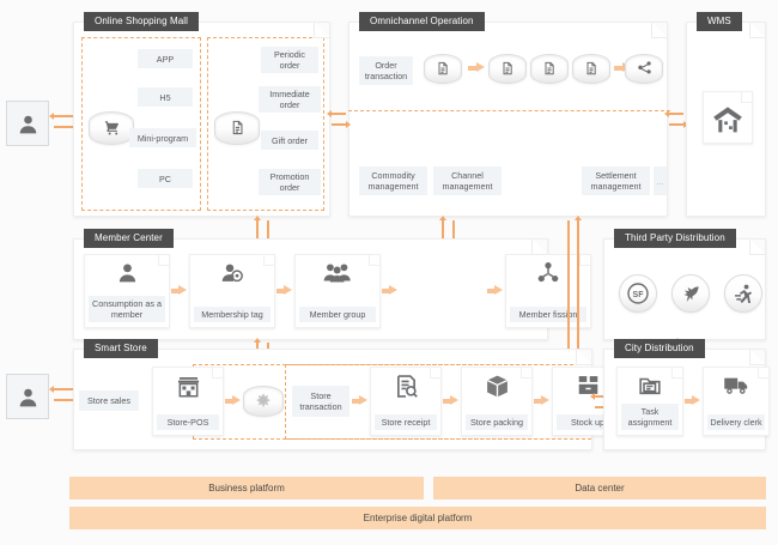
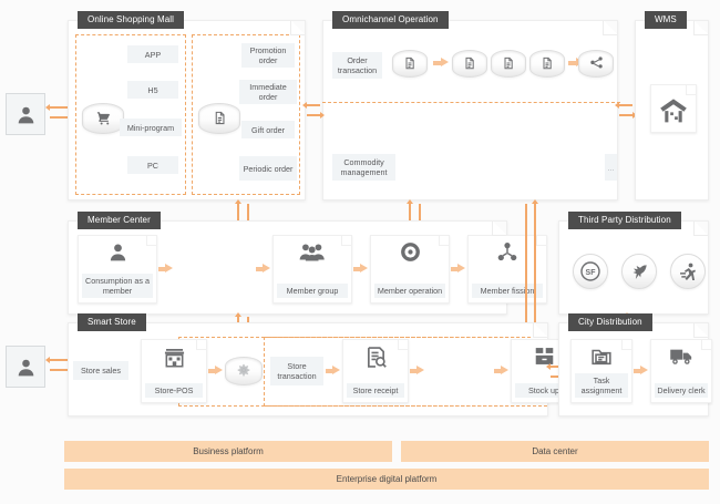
  Online Shopping Mall
  APP
  H5
  Mini-program
  PC
- Periodic order
+ Promotion order
  Immediate order
  Gift order
- Promotion order
+ Periodic order
  Omnichannel Operation
  Order transaction
  Commodity management
- Channel management
- Settlement management
  ...
  WMS
  Member Center
  Consumption as a member
- Membership tag
  Member group
+ Member operation
  Member fisson
  Third Party Distribution
  Smart Store
  Store sales
  Store-POS
  Store transaction
  Store receipt
- Store packing
  Stock up
  City Distribution
  Task assignment
  Delivery clerk
  Business platform
  Data center
  Enterprise digital platform
